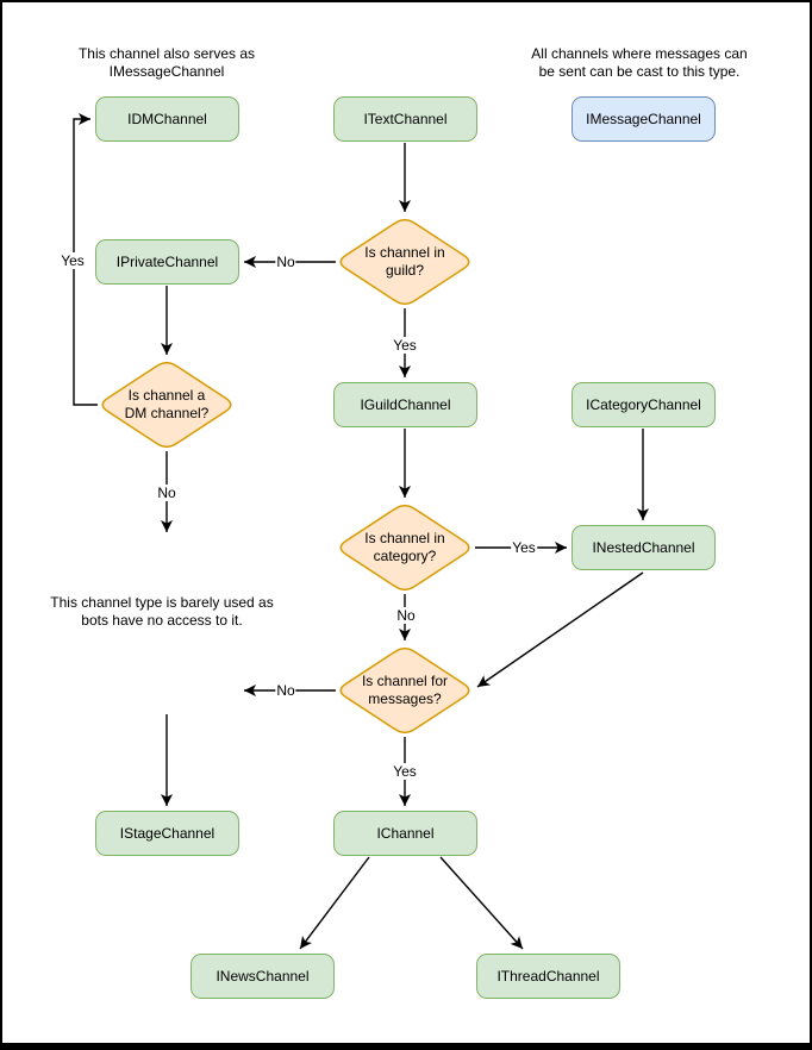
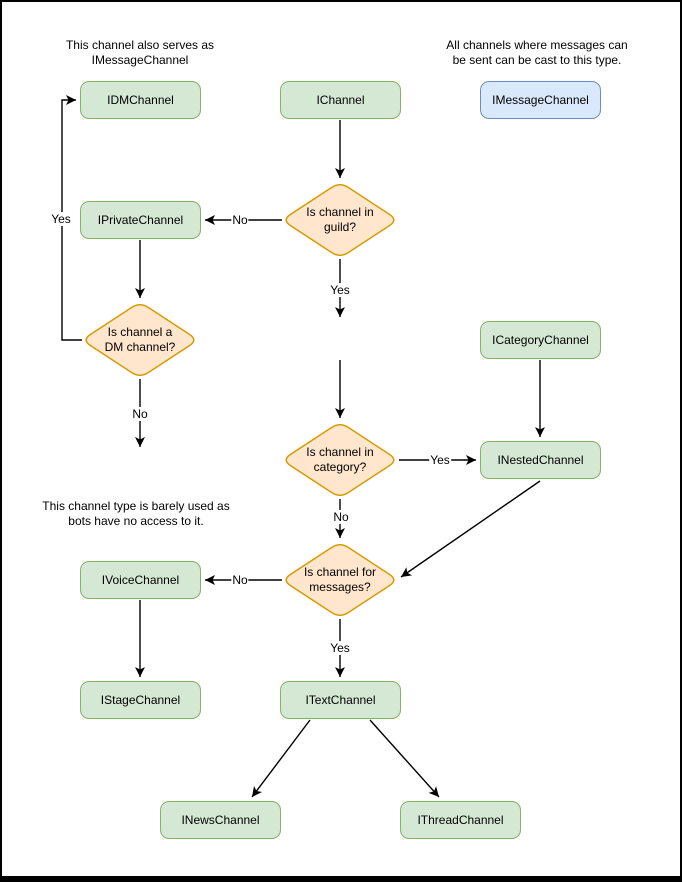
  IDMChannel
- ITextChannel
+ IChannel
  IMessageChannel
  IPrivateChannel
- IGuildChannel
  ICategoryChannel
  INestedChannel
+ IVoiceChannel
  IStageChannel
- IChannel
+ ITextChannel
  INewsChannel
  IThreadChannel
  Is channel in
  guild?
  Is channel a
  DM channel?
  Is channel in
  category?
  Is channel for
  messages?
  No
  Yes
  Yes
  No
  Yes
  No
  No
  Yes
  This channel also serves as
  IMessageChannel
  All channels where messages can
  be sent can be cast to this type.
  This channel type is barely used as
  bots have no access to it.
